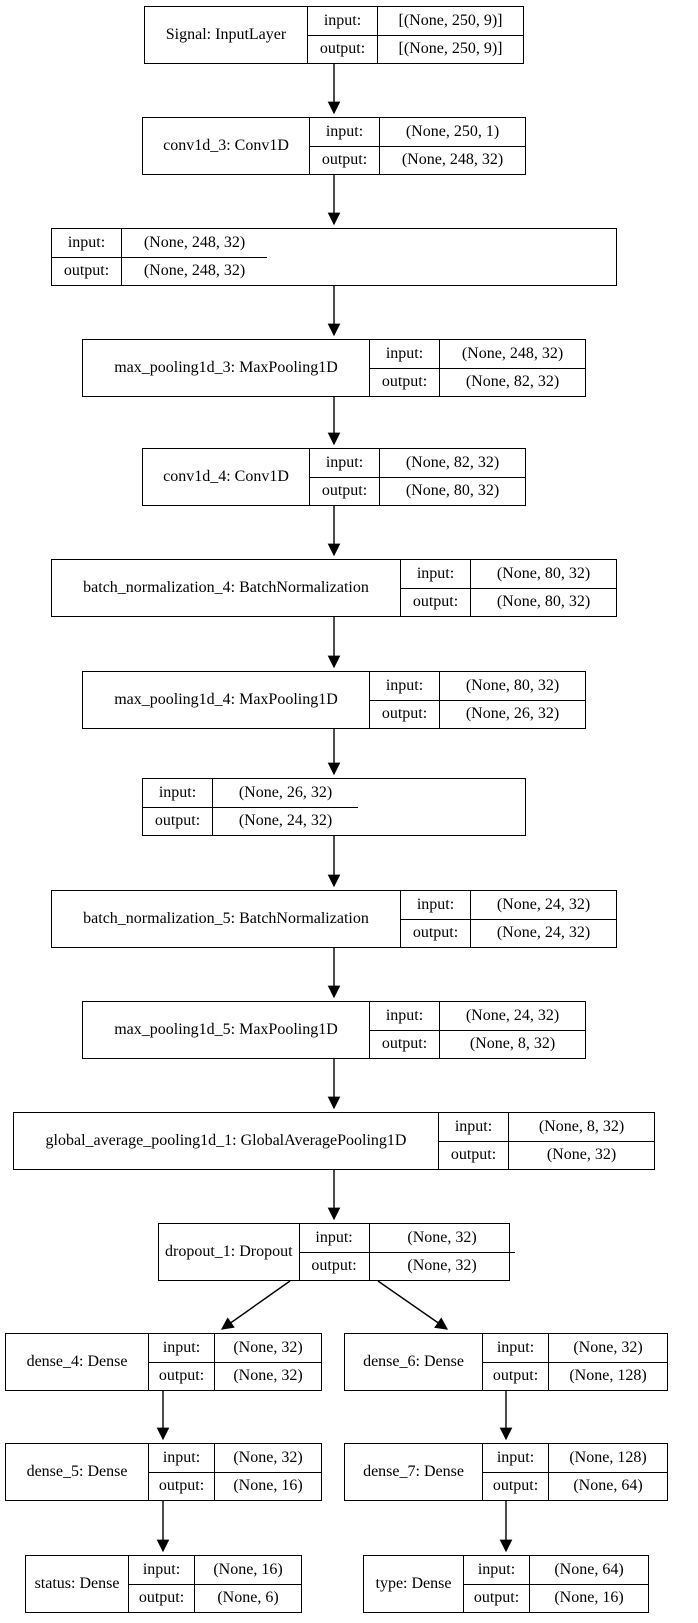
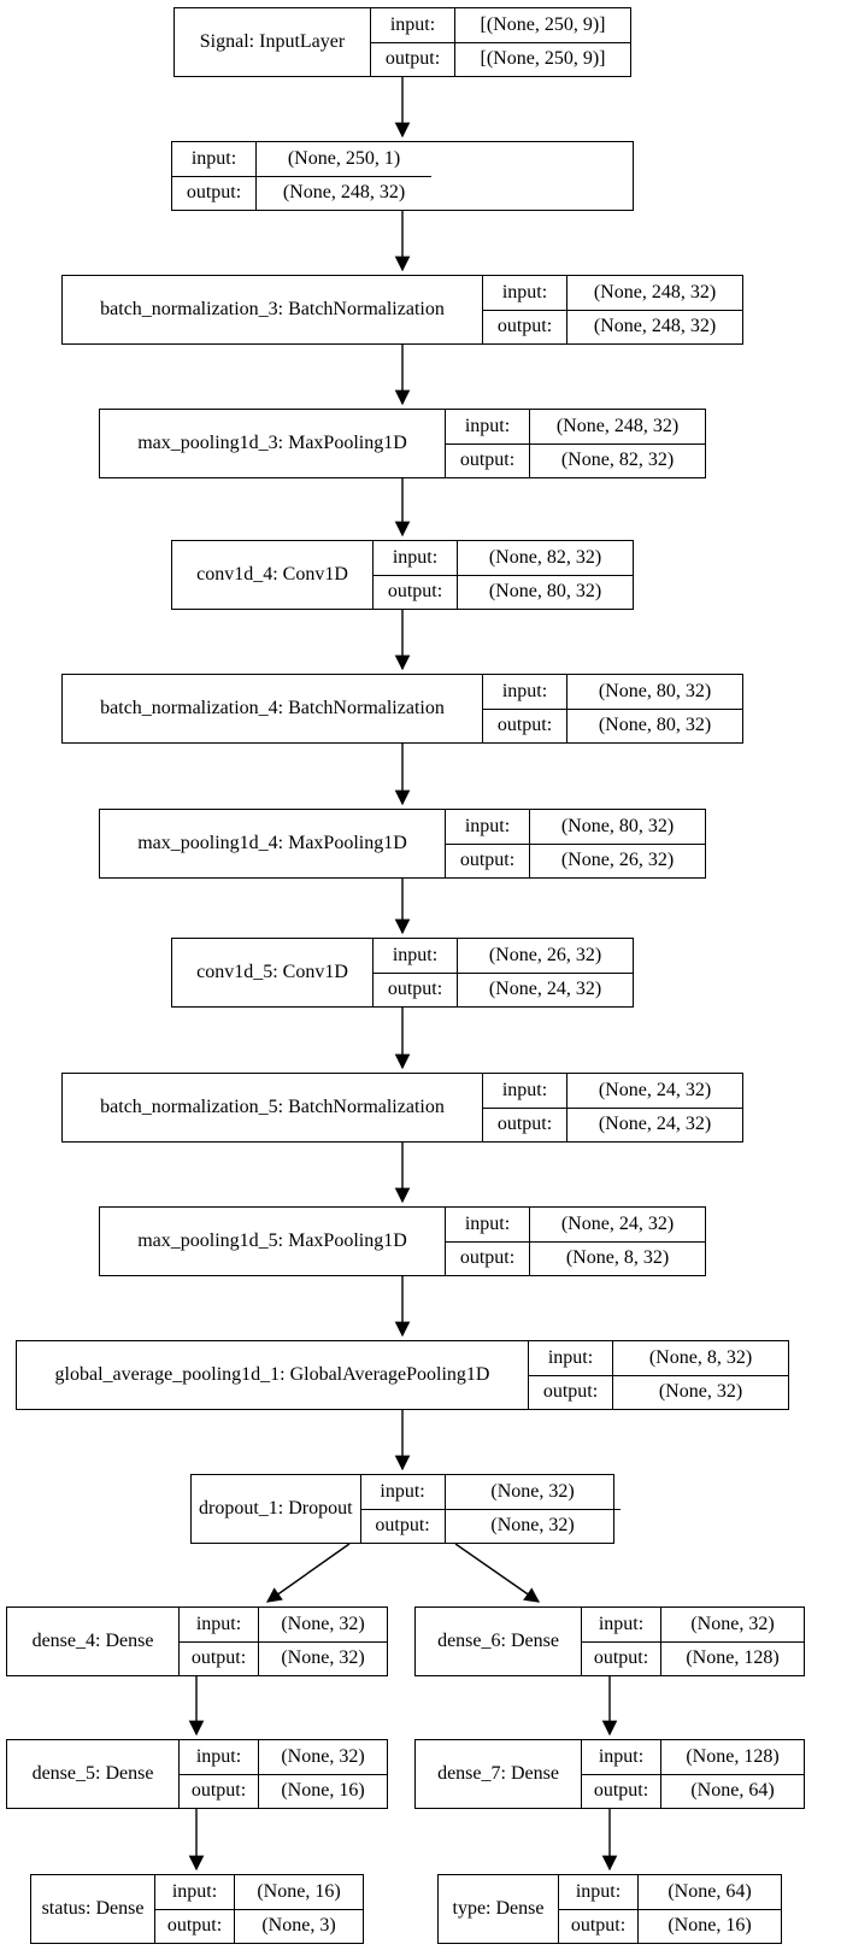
  Signal: InputLayer
  input:
  [(None, 250, 9)]
  output:
  [(None, 250, 9)]
- conv1d_3: Conv1D
  input:
  (None, 250, 1)
  output:
  (None, 248, 32)
+ batch_normalization_3: BatchNormalization
  input:
  (None, 248, 32)
  output:
  (None, 248, 32)
  max_pooling1d_3: MaxPooling1D
  input:
  (None, 248, 32)
  output:
  (None, 82, 32)
  conv1d_4: Conv1D
  input:
  (None, 82, 32)
  output:
  (None, 80, 32)
  batch_normalization_4: BatchNormalization
  input:
  (None, 80, 32)
  output:
  (None, 80, 32)
  max_pooling1d_4: MaxPooling1D
  input:
  (None, 80, 32)
  output:
  (None, 26, 32)
+ conv1d_5: Conv1D
  input:
  (None, 26, 32)
  output:
  (None, 24, 32)
  batch_normalization_5: BatchNormalization
  input:
  (None, 24, 32)
  output:
  (None, 24, 32)
  max_pooling1d_5: MaxPooling1D
  input:
  (None, 24, 32)
  output:
  (None, 8, 32)
  global_average_pooling1d_1: GlobalAveragePooling1D
  input:
  (None, 8, 32)
  output:
  (None, 32)
  dropout_1: Dropout
  input:
  (None, 32)
  output:
  (None, 32)
  dense_4: Dense
  input:
  (None, 32)
  output:
  (None, 32)
  dense_6: Dense
  input:
  (None, 32)
  output:
  (None, 128)
  dense_5: Dense
  input:
  (None, 32)
  output:
  (None, 16)
  dense_7: Dense
  input:
  (None, 128)
  output:
  (None, 64)
  status: Dense
  input:
  (None, 16)
  output:
- (None, 6)
+ (None, 3)
  type: Dense
  input:
  (None, 64)
  output:
  (None, 16)
